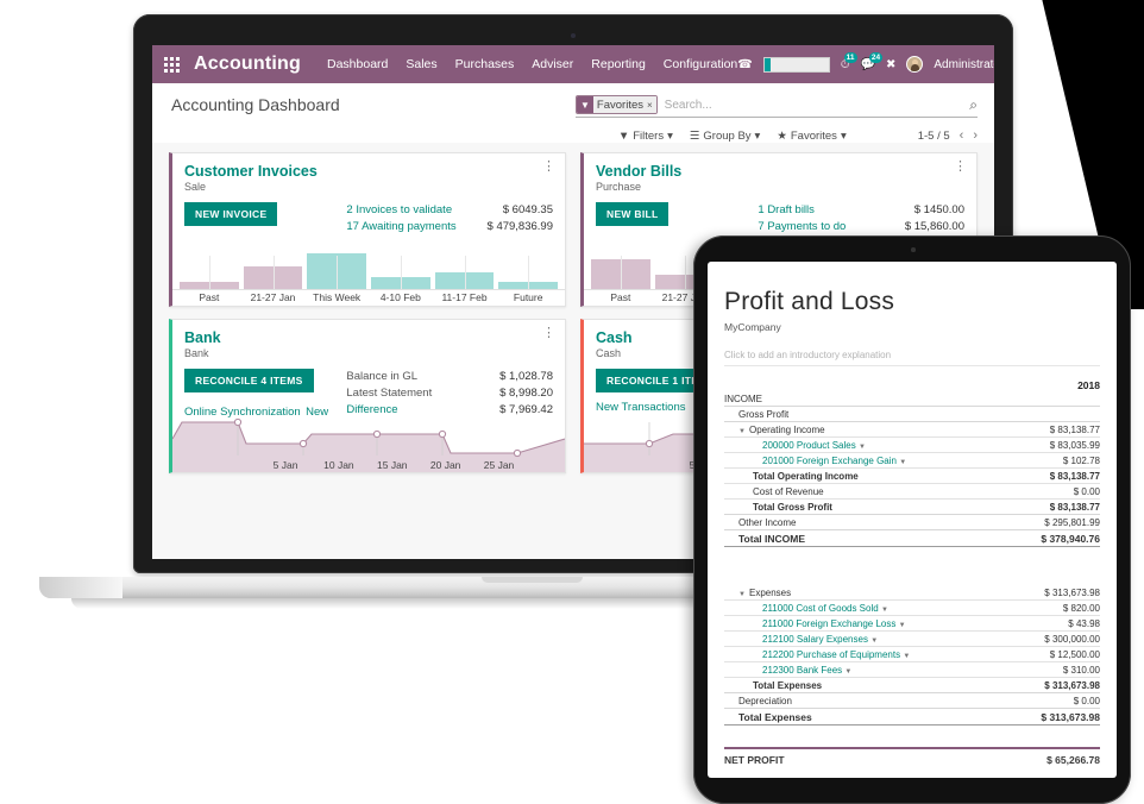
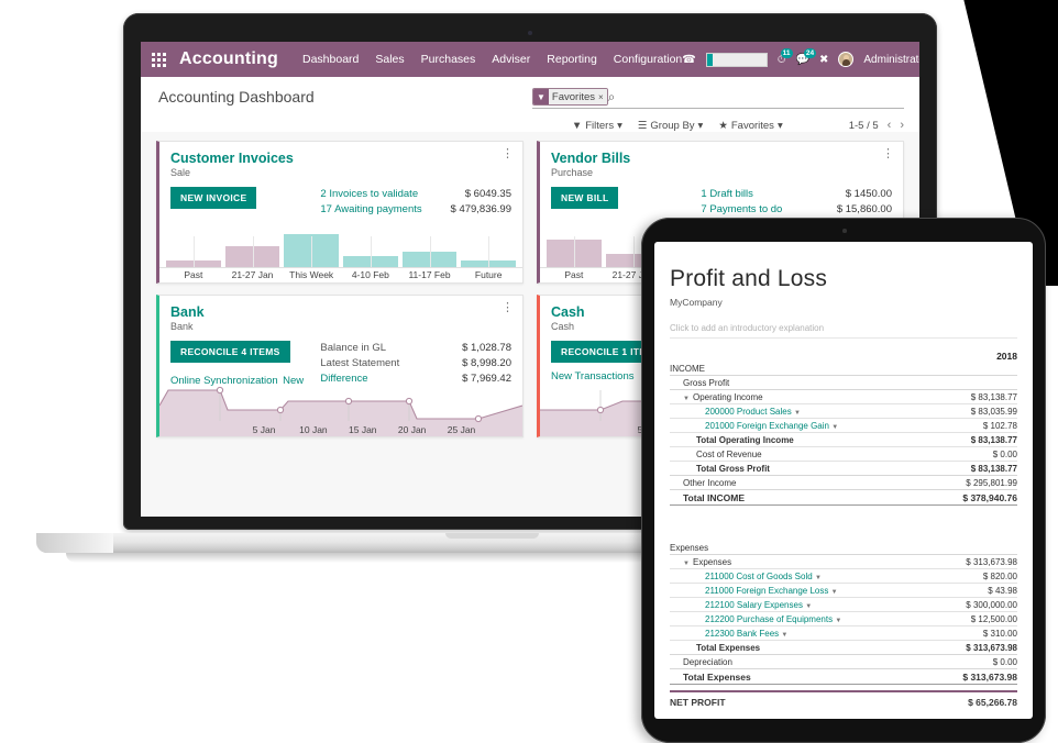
  Accounting
  Dashboard
  Sales
  Purchases
  Adviser
  Reporting
  Configuration
  ☎
  ⏱
  💬
  ✖
  Administrat
  Accounting Dashboard
  ▼
  Favorites
  ×
- Search...
  ⌕
  ▼
  Filters
  ▾
  ☰
  Group By
  ▾
  ★
  Favorites
  ▾
  1-5 / 5
  ‹
  ›
  ⋮
  Customer Invoices
  Sale
  NEW INVOICE
  2 Invoices to validate
  $ 6049.35
  17 Awaiting payments
  $ 479,836.99
  Past
  21-27 Jan
  This Week
  4-10 Feb
  11-17 Feb
  Future
  ⋮
  Vendor Bills
  Purchase
  NEW BILL
  1 Draft bills
  $ 1450.00
  7 Payments to do
  $ 15,860.00
  Past
  ⋮
  Bank
  Bank
  RECONCILE 4 ITEMS
  Online Synchronization New
  Balance in GL
  $ 1,028.78
  Latest Statement
  $ 8,998.20
  Difference
  $ 7,969.42
  5 Jan
  10 Jan
  15 Jan
  20 Jan
  25 Jan
  Cash
  Cash
  RECONCILE 1 IT
  New Transactions
  Profit and Loss
  MyCompany
  Click to add an introductory explanation
  2018
  INCOME
  Gross Profit
  Operating Income	$ 83,138.77
  200000 Product Sales	$ 83,035.99
  201000 Foreign Exchange Gain	$ 102.78
  Total Operating Income	$ 83,138.77
  Cost of Revenue	$ 0.00
  Total Gross Profit	$ 83,138.77
  Other Income	$ 295,801.99
  Total INCOME	$ 378,940.76
+ Expenses
  Expenses	$ 313,673.98
  211000 Cost of Goods Sold	$ 820.00
  211000 Foreign Exchange Loss	$ 43.98
  212100 Salary Expenses	$ 300,000.00
  212200 Purchase of Equipments	$ 12,500.00
  212300 Bank Fees	$ 310.00
  Total Expenses	$ 313,673.98
  Depreciation	$ 0.00
  Total Expenses	$ 313,673.98
  NET PROFIT
  $ 65,266.78
